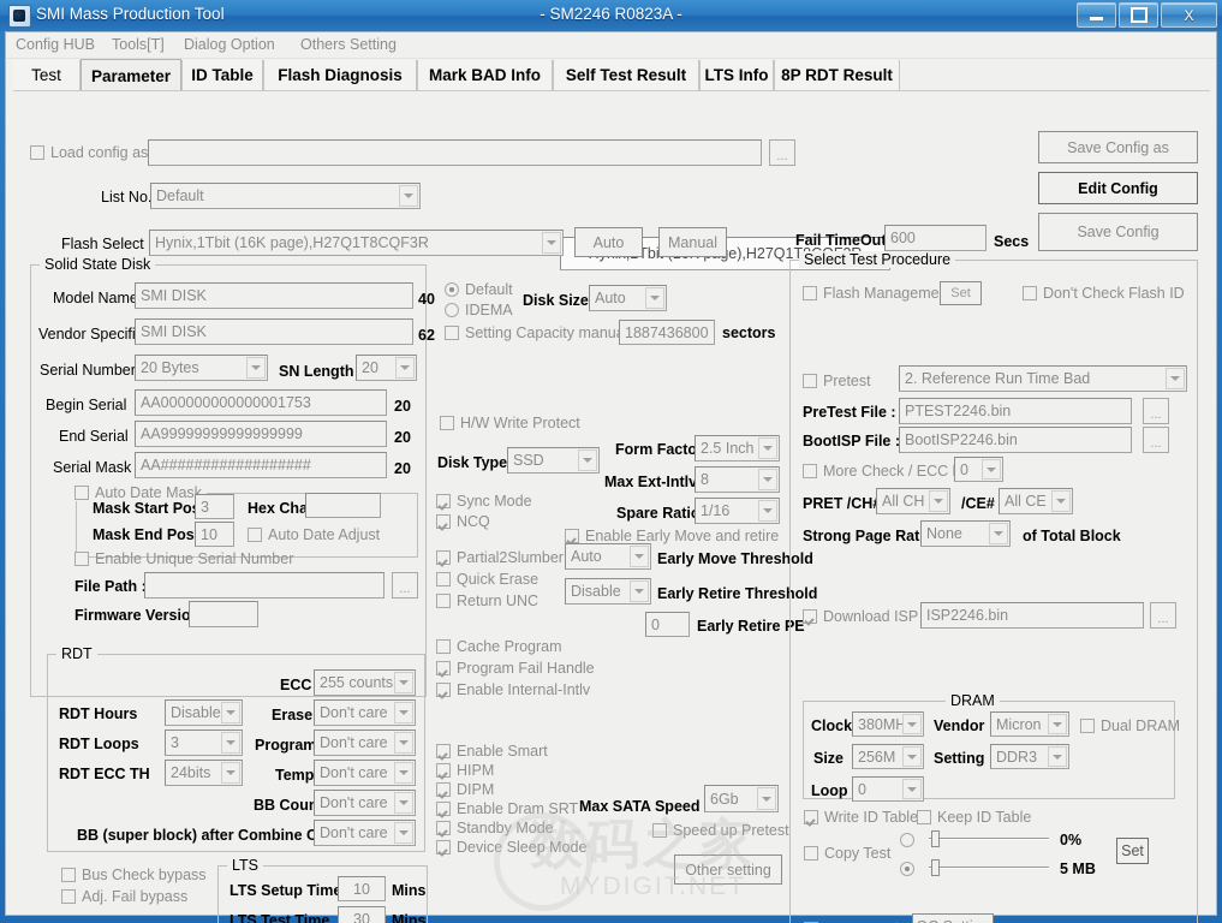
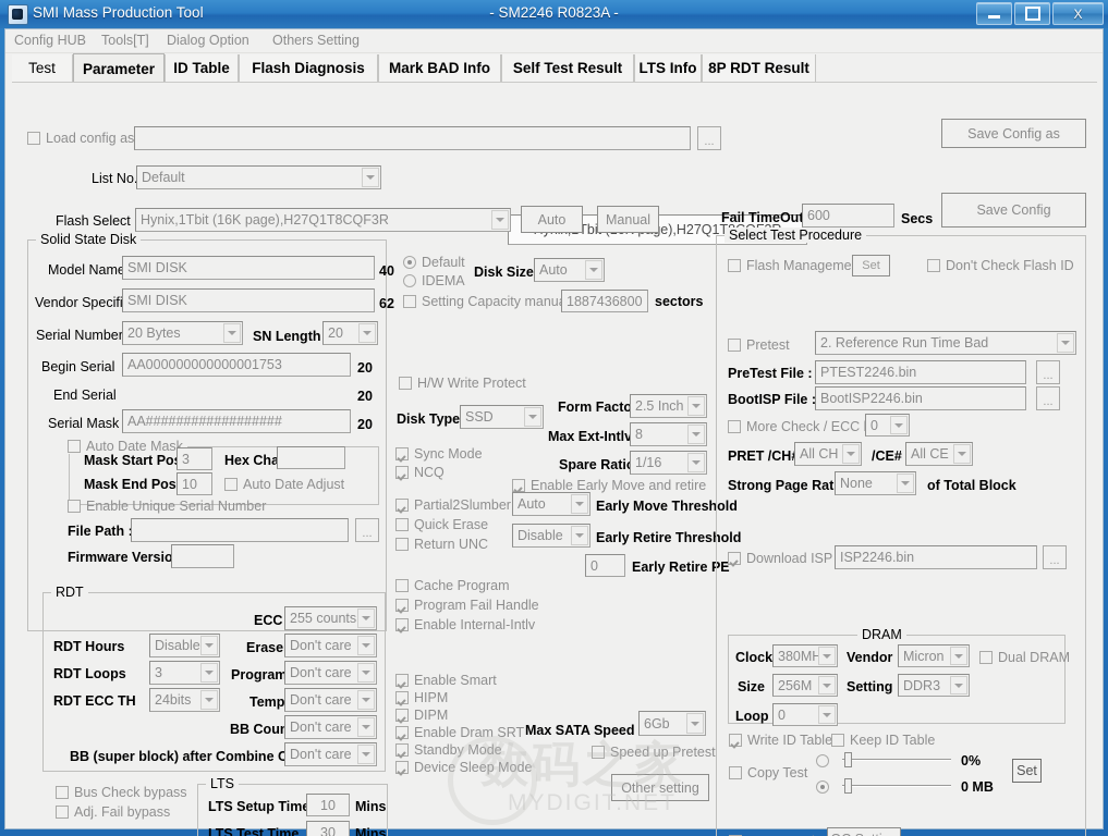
  SMI Mass Production Tool
  - SM2246 R0823A -
  X
  Config HUB
  Tools[T]
  Dialog Option
  Others Setting
  Test
  Parameter
  ID Table
  Flash Diagnosis
  Mark BAD Info
  Self Test Result
  LTS Info
  8P RDT Result
  Load config as
  ...
  List No
  Default
  Flash Select
  Hynix,1Tbit (16K page),H27Q1T8CQF3R
  Auto
  Manual
  Fail TimeOu
  600
  Secs
  Save Config as
- Edit Config
  Save Config
  Solid State Disk
  Model Nam
  SMI DISK
  40
  Vendor Specif
  SMI DISK
  62
  Serial Number
  20 Bytes
  SN Length
  20
  Begin Serial
  AA000000000000001753
  20
  End Serial
- AA99999999999999999
  20
  Serial Mask
  AA##################
  20
  Auto Date Mask
  Mask Start Po
  3
  Hex Cha
  Mask End Pos
  10
  Auto Date Adjust
  Enable Unique Serial Number
  File Path
  ...
  Firmware Versio
  Default
  IDEMA
  Disk Size
  Auto
  Setting Capacity manu
  1887436800
  sectors
  H/W Write Protect
  Disk Type
  SSD
  Form Facto
  2.5 Inch
  Max Ext-Intlv
  8
  Spare Rati
  1/16
  Sync Mode
  NCQ
  Enable Early Move and retire
  Partial2Slumber
  Quick Erase
  Return UNC
  Auto
  Early Move Threshold
  Disable
  Early Retire Threshold
  0
  Early Retire PE
  Cache Program
  Program Fail Handle
  Enable Internal-Intlv
  Enable Smart
  HIPM
  DIPM
  Enable Dram SRT
  Standby Mode
  Device Sleep Mode
  Max SATA Speed
  6Gb
  Speed up Pretest
  Other setting
  RDT
  ECC
  255 counts
  RDT Hours
  Disable
  Erase
  Don't care
  RDT Loops
  3
  Program
  Don't care
  RDT ECC TH
  24bits
  Temp
  Don't care
  BB Cou
  Don't care
  BB (super block) after Combine O
  Don't care
  Bus Check bypass
  Adj. Fail bypass
  LTS
  LTS Setup Tim
  10
  Mins
  LTS Test Time
  30
  Mins
  Select Test Procedure
  Flash Manageme
  Set
  Don't Check Flash ID
  Pretest
  2. Reference Run Time Bad
  PreTest File :
  PTEST2246.bin
  ...
  BootISP File :
  BootISP2246.bin
  ...
  More Check / ECC
  0
  PRET /CH
  All CH
  /CE#
  All CE
  Strong Page Rat
  None
  of Total Block
  Download ISP
  ISP2246.bin
  ...
  DRAM
  Clock
  380MH
  Vendor
  Micron
  Dual DRAM
  Size
  256M
  Setting
  DDR3
  Loop
  0
  Write ID Table
  Keep ID Table
  Copy Test
  0%
- 5 MB
+ 0 MB
  Set
  数码之家
  MYDIGIT.NET
